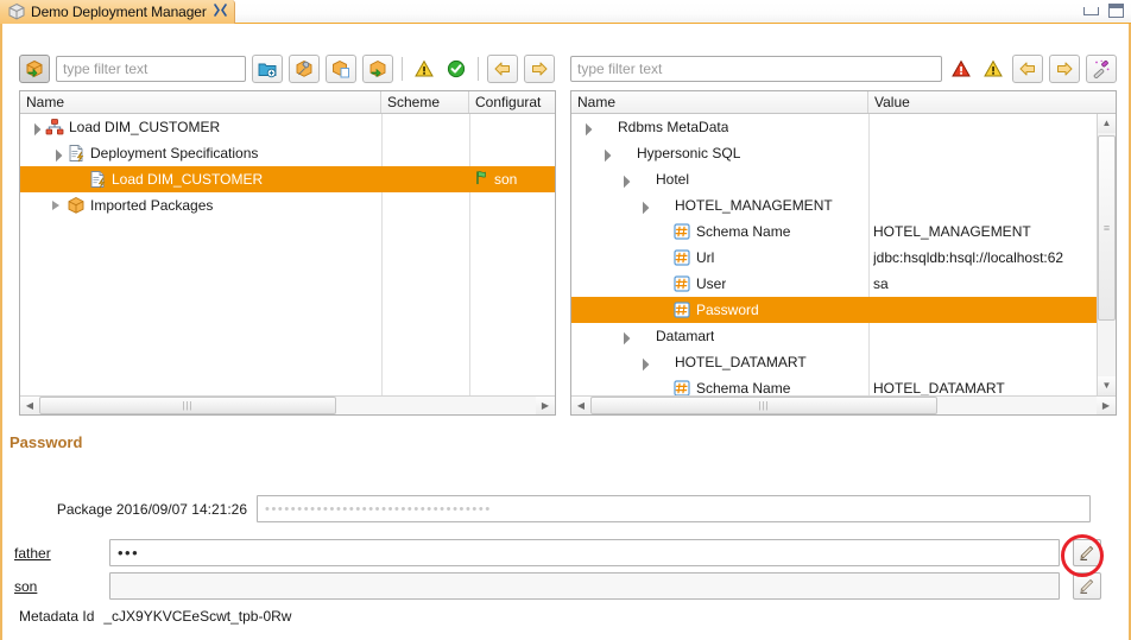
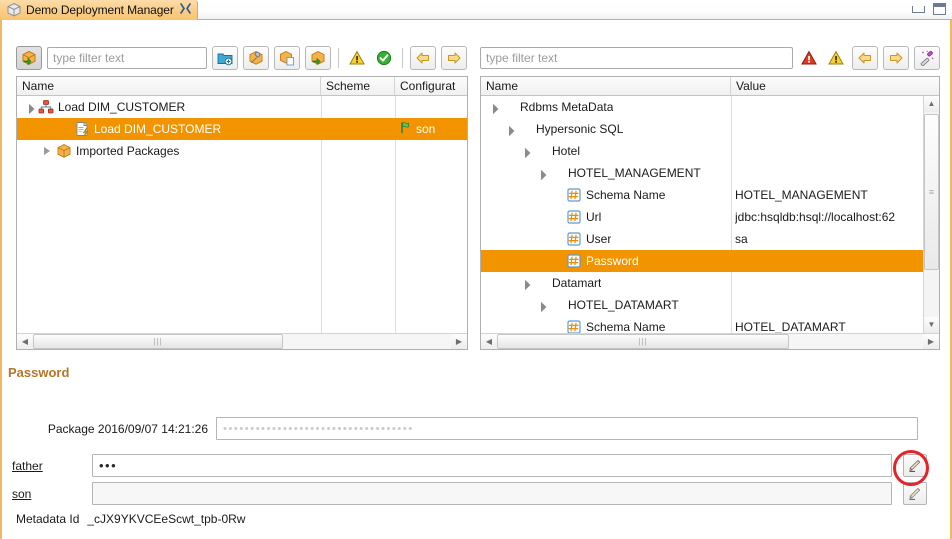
  Demo Deployment Manager
  type filter text
  type filter text
  Name
  Scheme
  Configurat
  Load DIM_CUSTOMER
- Deployment Specifications
  Load DIM_CUSTOMER
  son
  Imported Packages
  ◀
  |||
  ▶
  Name
  Value
  Rdbms MetaData
  Hypersonic SQL
  Hotel
  HOTEL_MANAGEMENT
  Schema Name
  HOTEL_MANAGEMENT
  Url
  jdbc:hsqldb:hsql://localhost:62
  User
  sa
  Password
  Datamart
  HOTEL_DATAMART
  Schema Name
  HOTEL_DATAMART
  ▲
  ≡
  ▼
  ◀
  |||
  ▶
  Password
  Package 2016/09/07 14:21:26
  •••••••••••••••••••••••••••••••••••
  father
  •••
  son
  Metadata Id
  _cJX9YKVCEeScwt_tpb-0Rw
